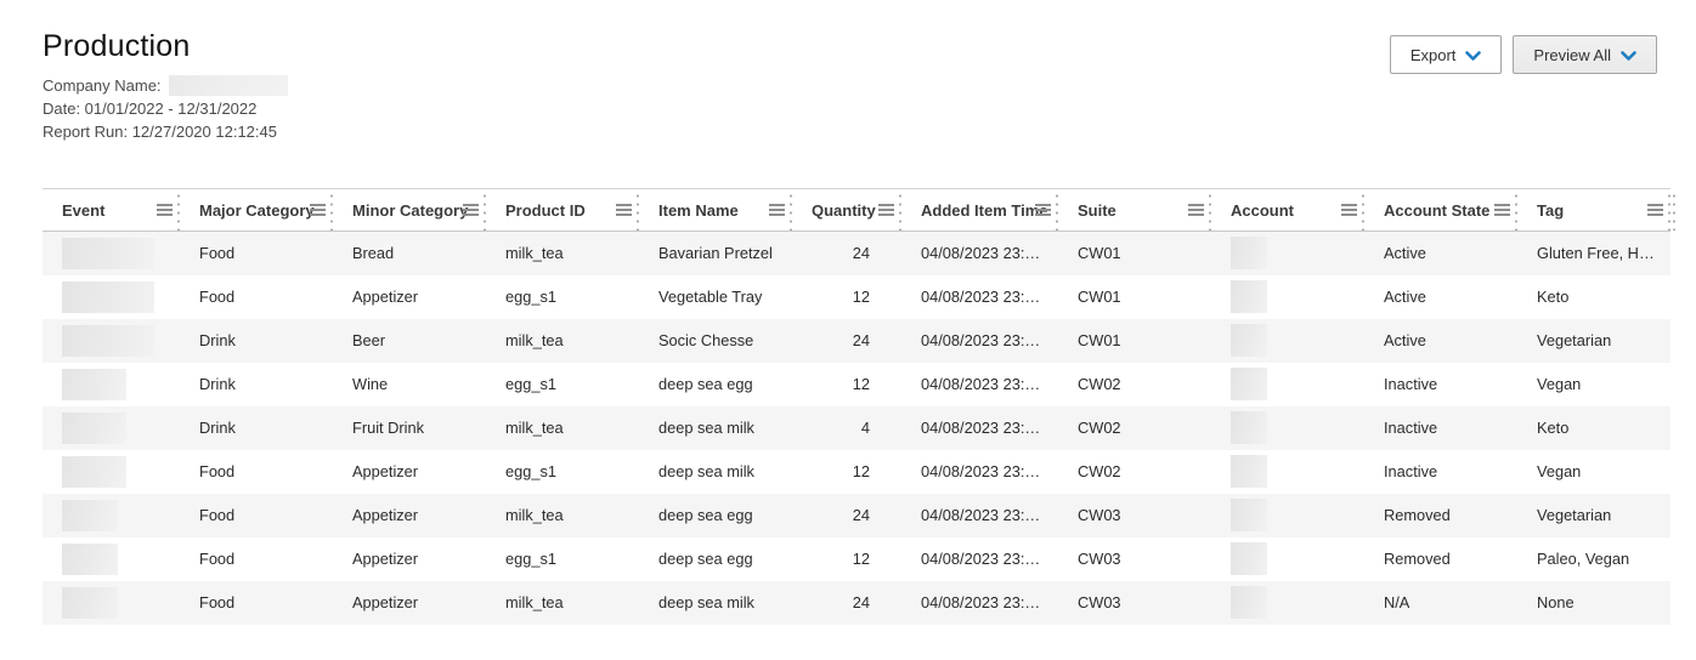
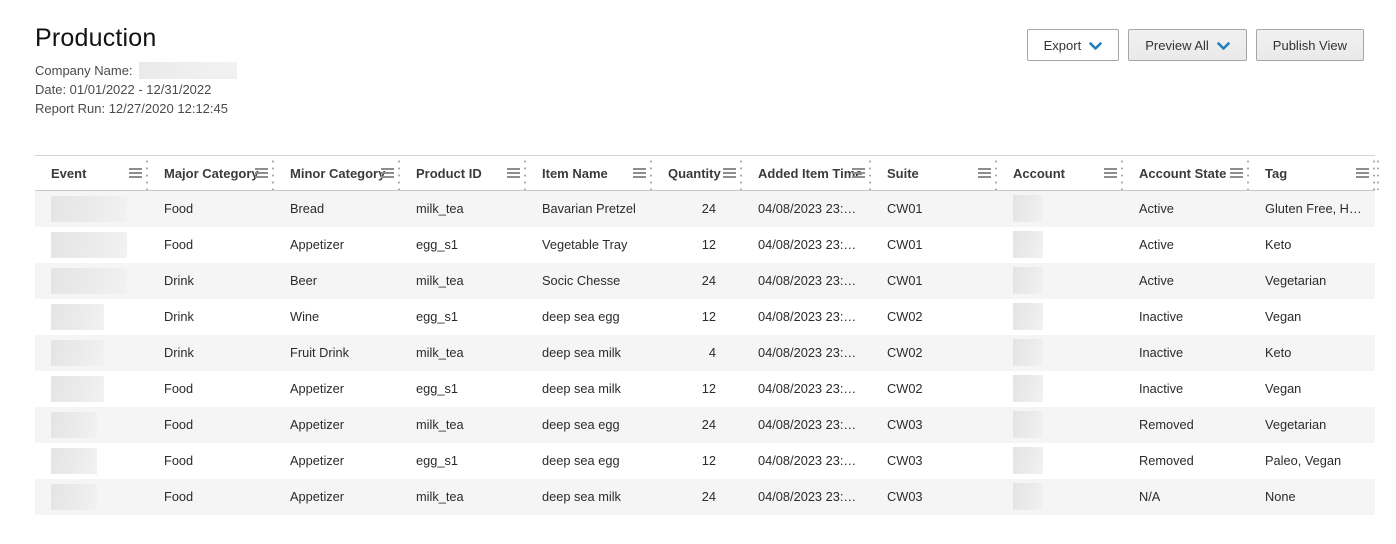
  Production
  Company Name:
  Date: 01/01/2022 - 12/31/2022
  Report Run: 12/27/2020 12:12:45
  Export
  Preview All
+ Publish View
  Event	Major Categor	Minor Categor	Product ID	Item Name	Quantity	Added Item Tim	Suite	Account	Account State	Tag
  	Food	Bread	milk_tea	Bavarian Pretzel	24	04/08/2023 23:58:2	CW01		Active	Gluten Free, Halal
  	Food	Appetizer	egg_s1	Vegetable Tray	12	04/08/2023 23:58:2	CW01		Active	Keto
  	Drink	Beer	milk_tea	Socic Chesse	24	04/08/2023 23:58:2	CW01		Active	Vegetarian
  	Drink	Wine	egg_s1	deep sea egg	12	04/08/2023 23:58:2	CW02		Inactive	Vegan
  	Drink	Fruit Drink	milk_tea	deep sea milk	4	04/08/2023 23:58:2	CW02		Inactive	Keto
  	Food	Appetizer	egg_s1	deep sea milk	12	04/08/2023 23:58:2	CW02		Inactive	Vegan
  	Food	Appetizer	milk_tea	deep sea egg	24	04/08/2023 23:58:2	CW03		Removed	Vegetarian
  	Food	Appetizer	egg_s1	deep sea egg	12	04/08/2023 23:58:2	CW03		Removed	Paleo, Vegan
  	Food	Appetizer	milk_tea	deep sea milk	24	04/08/2023 23:58:2	CW03		N/A	None
